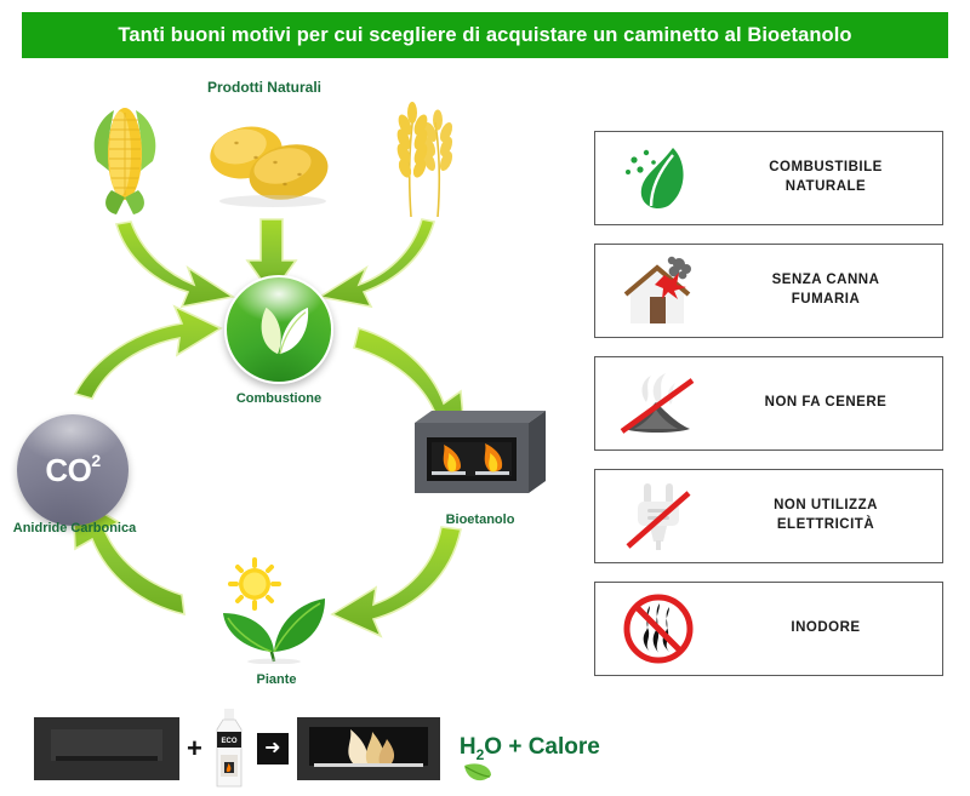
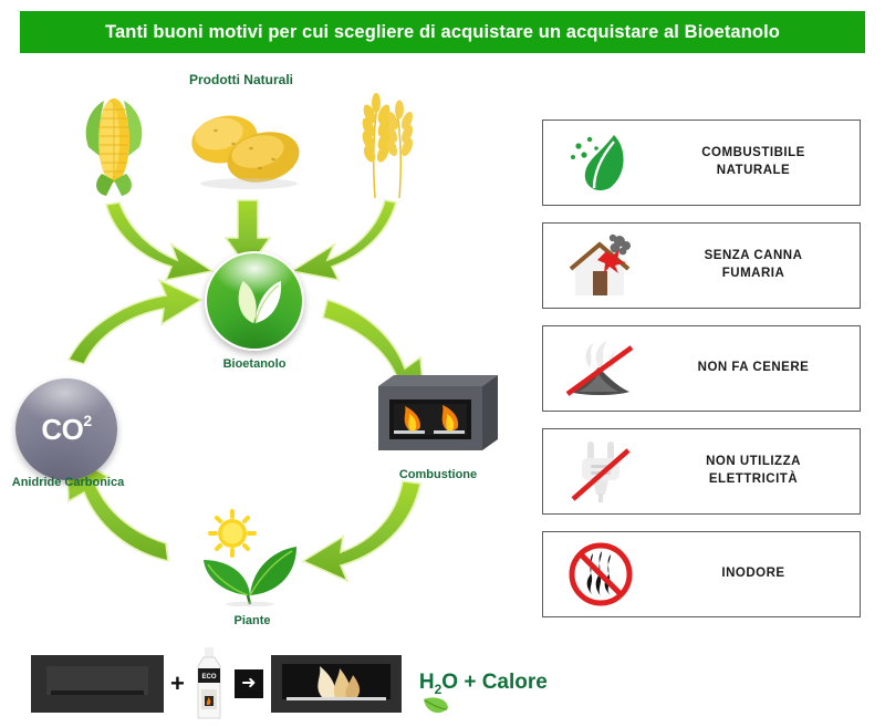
- Tanti buoni motivi per cui scegliere di acquistare un caminetto al Bioetanolo
+ Tanti buoni motivi per cui scegliere di acquistare un acquistare al Bioetanolo
  Prodotti Naturali
- Combustione
+ Bioetanolo
  CO
  2
  Anidride Carbonica
- Bioetanolo
+ Combustione
  Piante
  COMBUSTIBILE
  NATURALE
  SENZA CANNA
  FUMARIA
  NON FA CENERE
  NON UTILIZZA
  ELETTRICITÀ
  INODORE
  +
  ➜
  H2O + Calore
